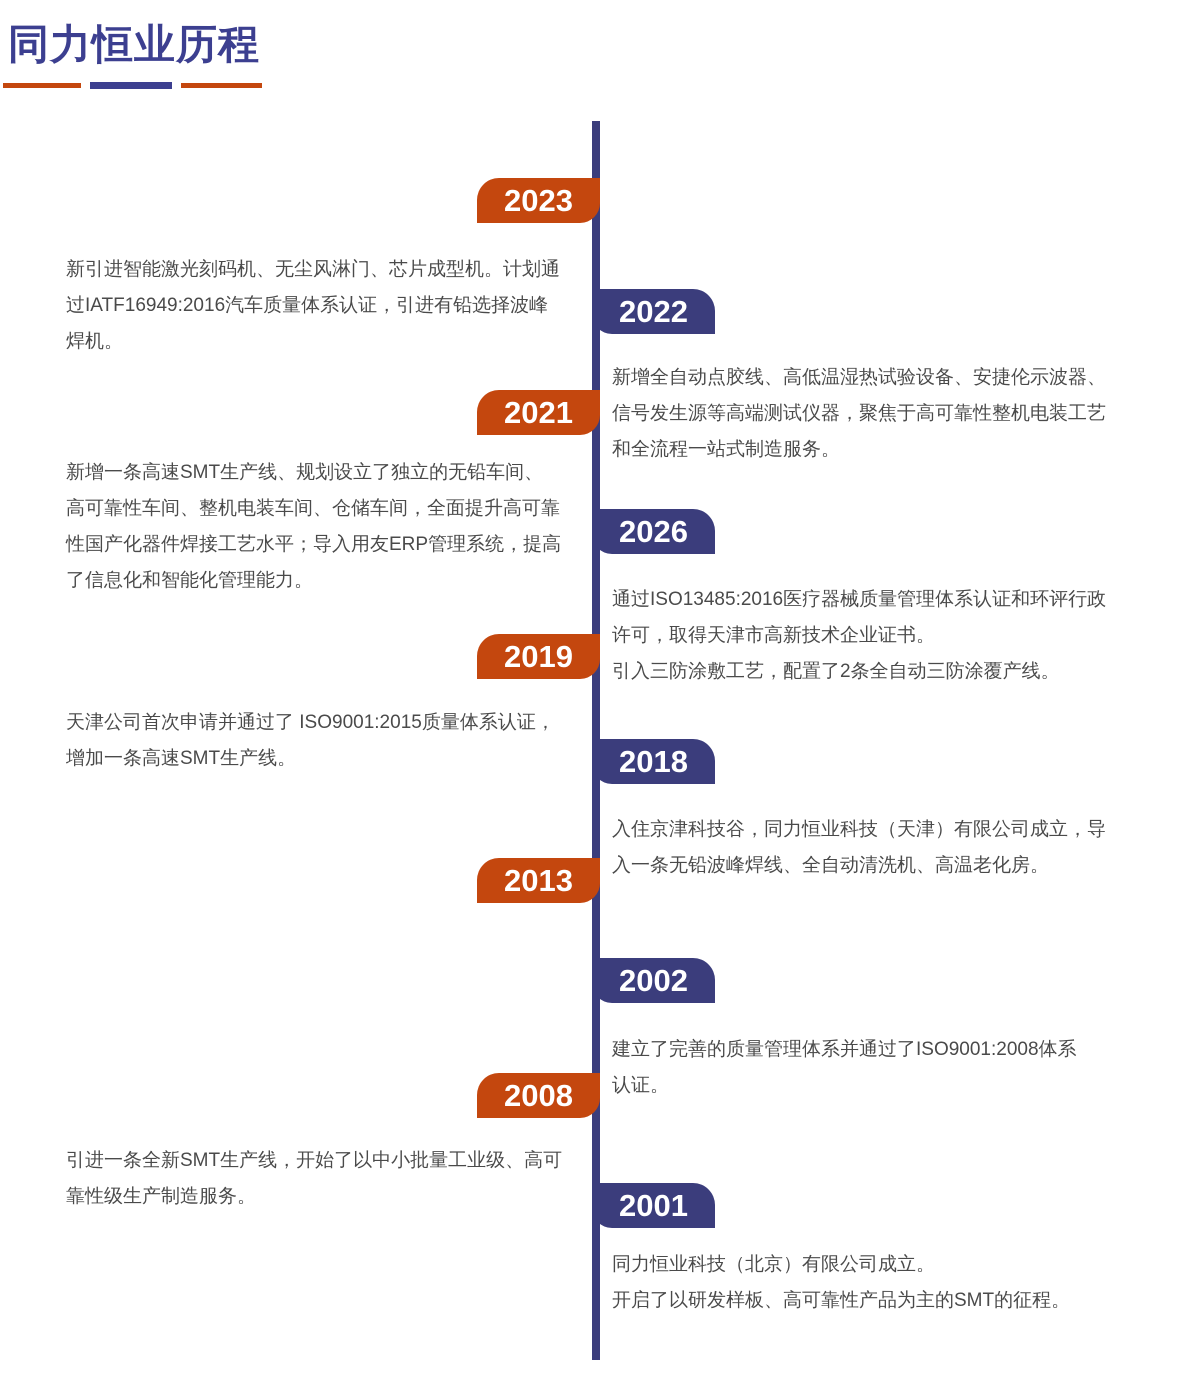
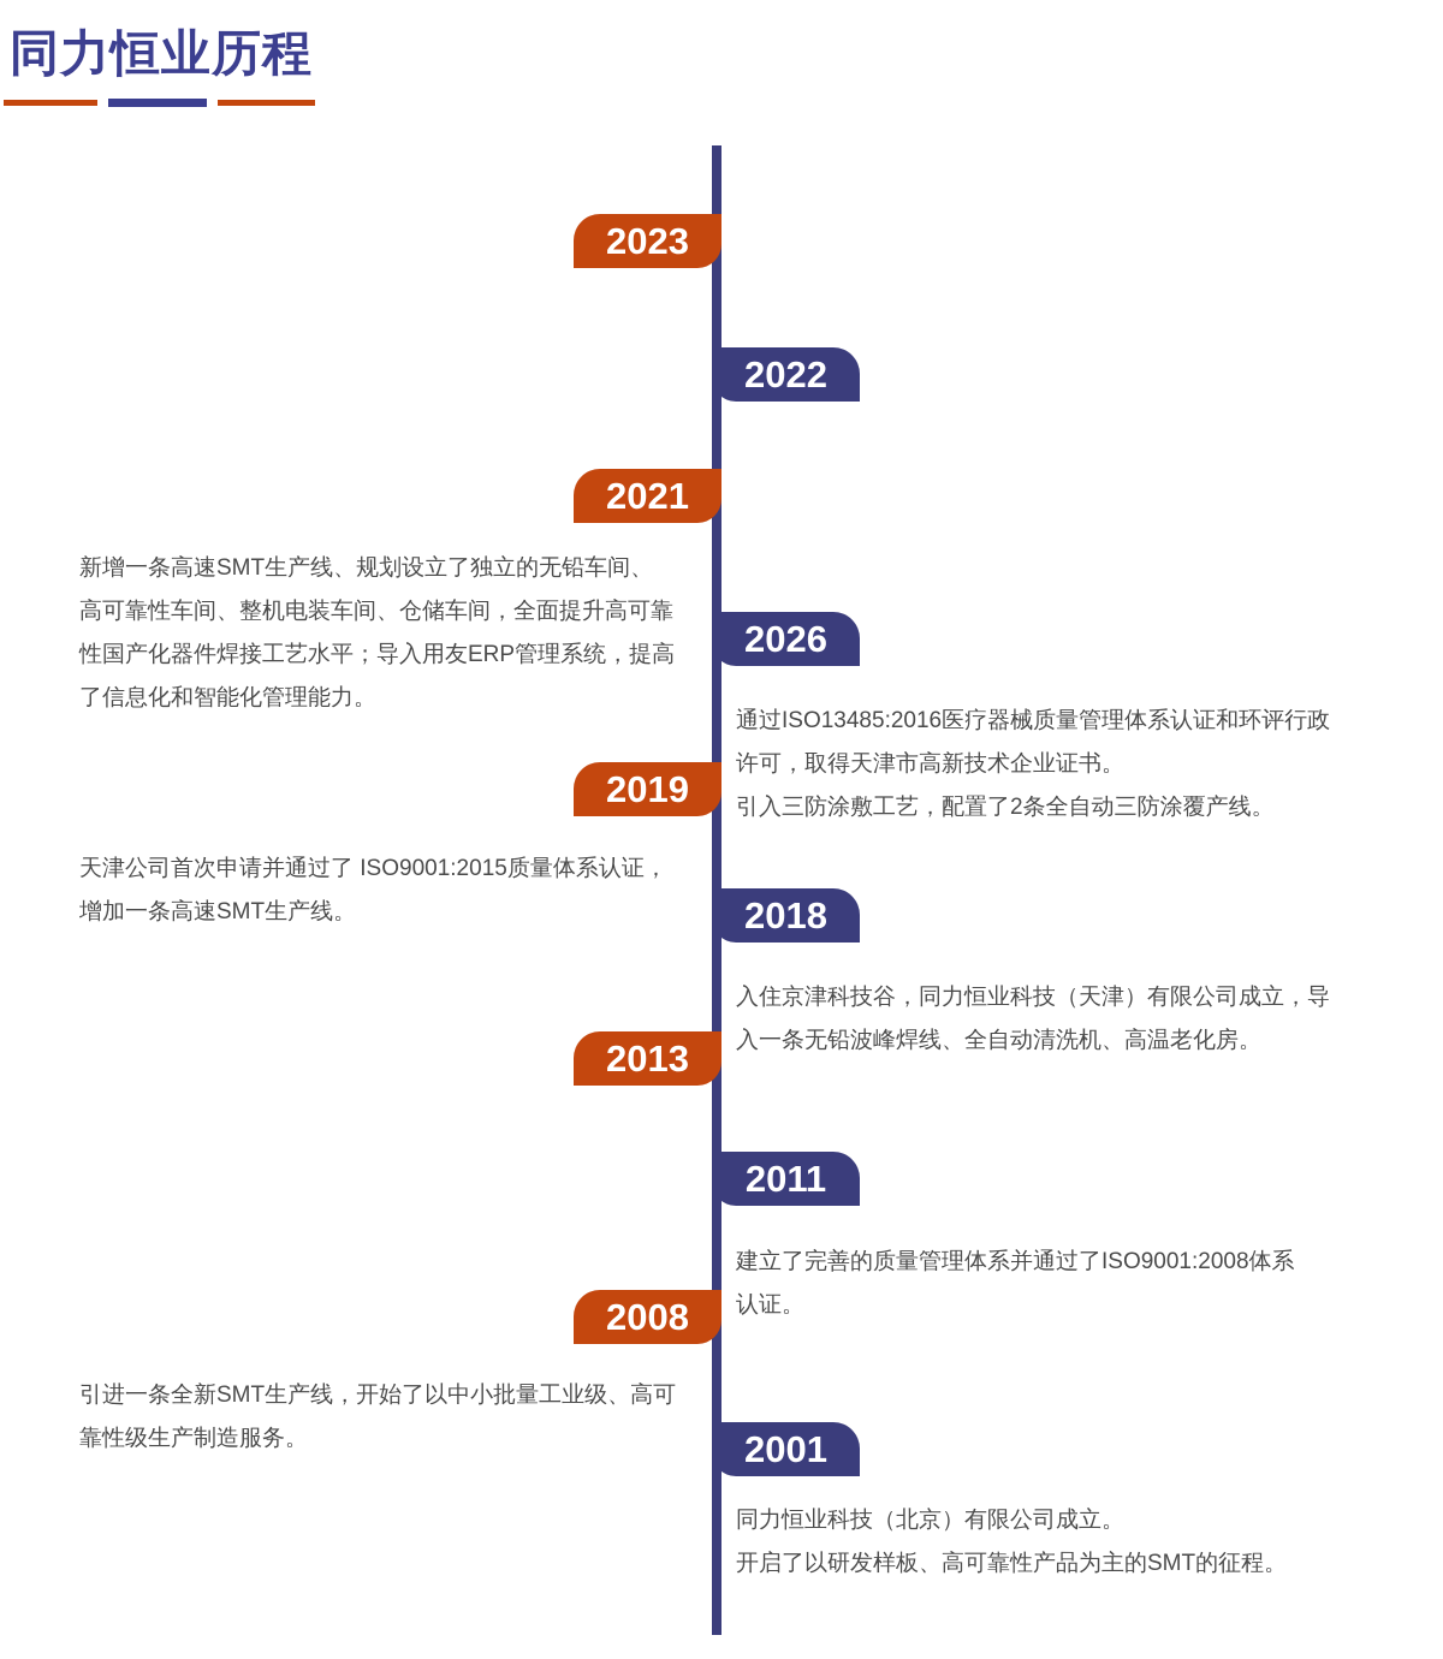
  同力恒业历程
  2023
  2022
  2021
  2026
  2019
  2018
  2013
- 2002
+ 2011
  2008
  2001
- 新引进智能激光刻码机、无尘风淋门、芯片成型机。计划通
- 过IATF16949:2016汽车质量体系认证，引进有铅选择波峰
- 焊机。
- 新增全自动点胶线、高低温湿热试验设备、安捷伦示波器、
- 信号发生源等高端测试仪器，聚焦于高可靠性整机电装工艺
- 和全流程一站式制造服务。
  新增一条高速SMT生产线、规划设立了独立的无铅车间、
  高可靠性车间、整机电装车间、仓储车间，全面提升高可靠
  性国产化器件焊接工艺水平；导入用友ERP管理系统，提高
  了信息化和智能化管理能力。
  通过ISO13485:2016医疗器械质量管理体系认证和环评行政
  许可，取得天津市高新技术企业证书。
  引入三防涂敷工艺，配置了2条全自动三防涂覆产线。
  天津公司首次申请并通过了 ISO9001:2015质量体系认证，
  增加一条高速SMT生产线。
  入住京津科技谷，同力恒业科技（天津）有限公司成立，导
  入一条无铅波峰焊线、全自动清洗机、高温老化房。
  建立了完善的质量管理体系并通过了ISO9001:2008体系
  认证。
  引进一条全新SMT生产线，开始了以中小批量工业级、高可
  靠性级生产制造服务。
  同力恒业科技（北京）有限公司成立。
  开启了以研发样板、高可靠性产品为主的SMT的征程。
